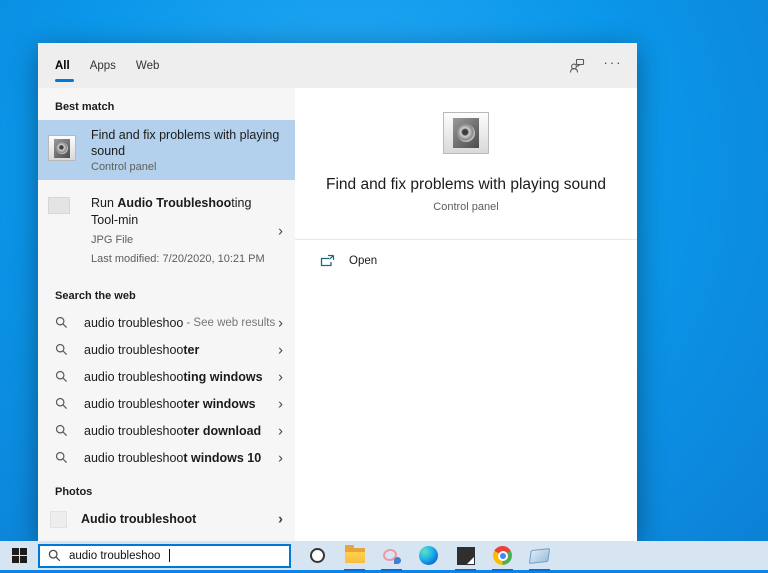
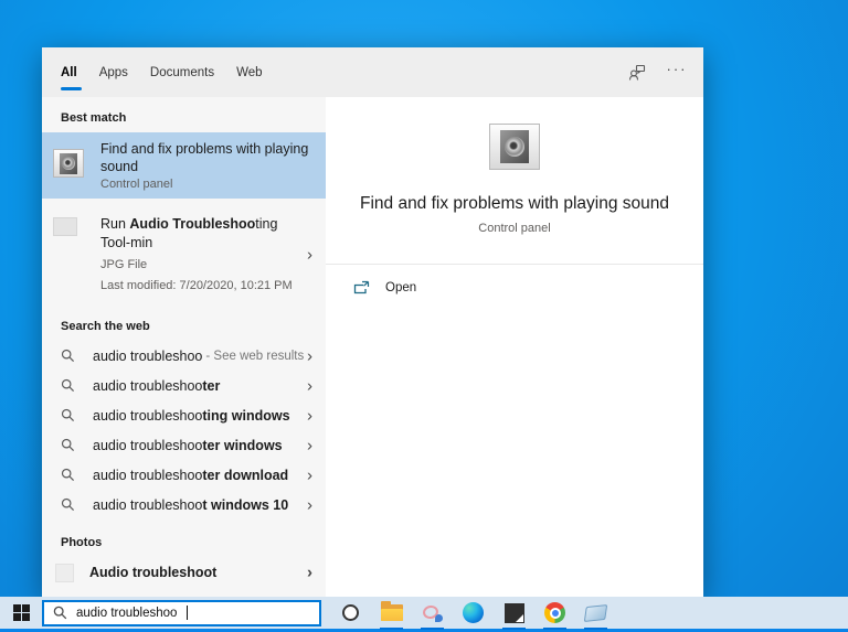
  All
  Apps
+ Documents
  Web
  ···
  Best match
  Find and fix problems with playing sound
  Control panel
  Run Audio Troubleshooting Tool-min
  JPG File
  Last modified: 7/20/2020, 10:21 PM
  ›
  Search the web
  audio troubleshoo
  - See web results
  ›
  audio troubleshoo
  ter
  ›
  audio troubleshoo
  ting windows
  ›
  audio troubleshoo
  ter windows
  ›
  audio troubleshoo
  ter download
  ›
  audio troubleshoo
  t windows 10
  ›
  Photos
  Audio troubleshoot
  ›
  Find and fix problems with playing sound
  Control panel
  Open
  audio troubleshoo
